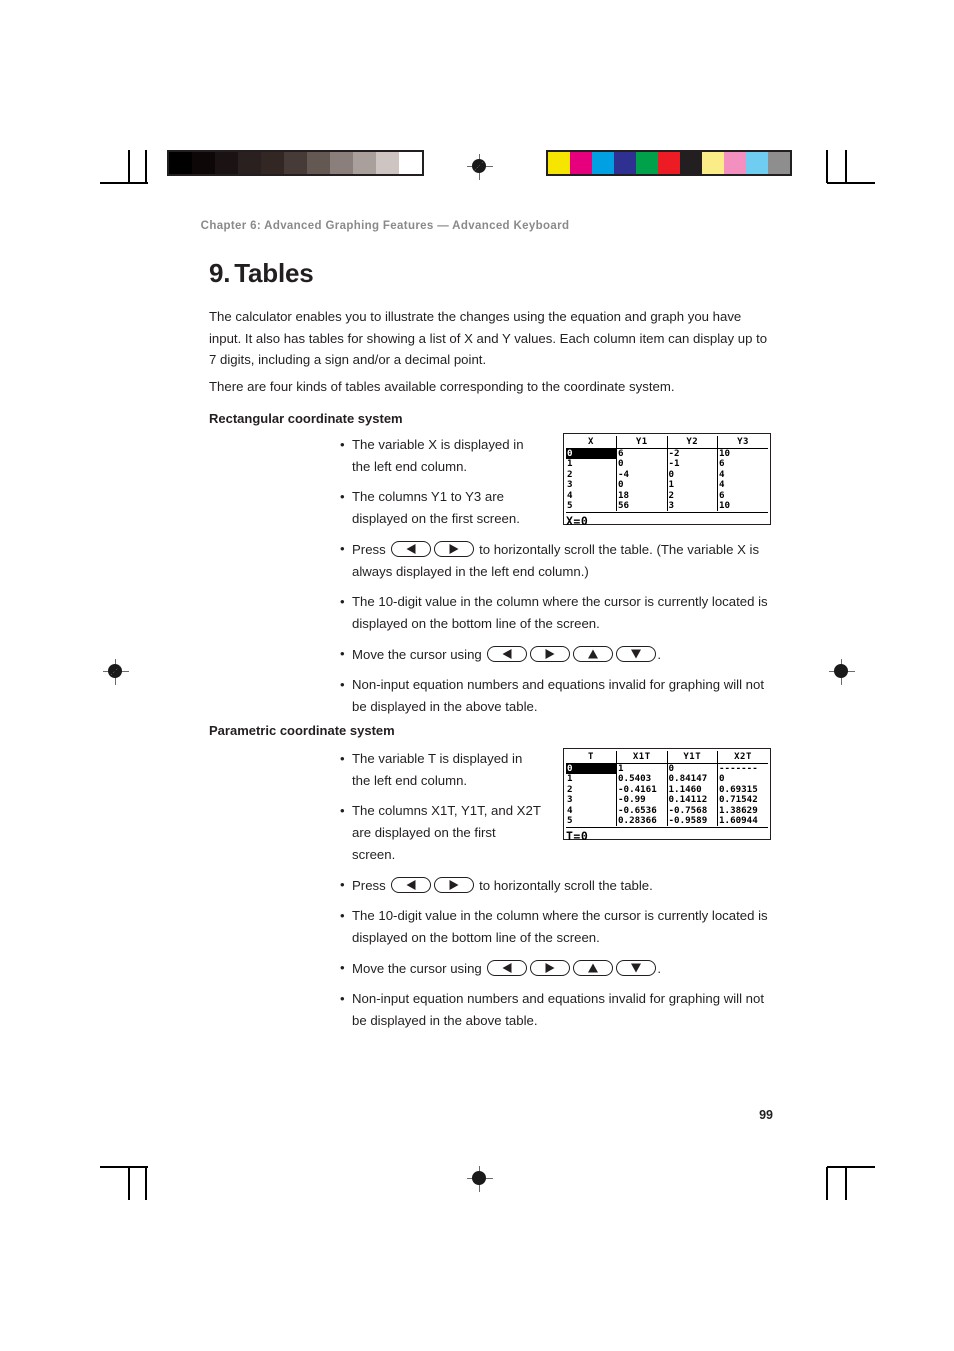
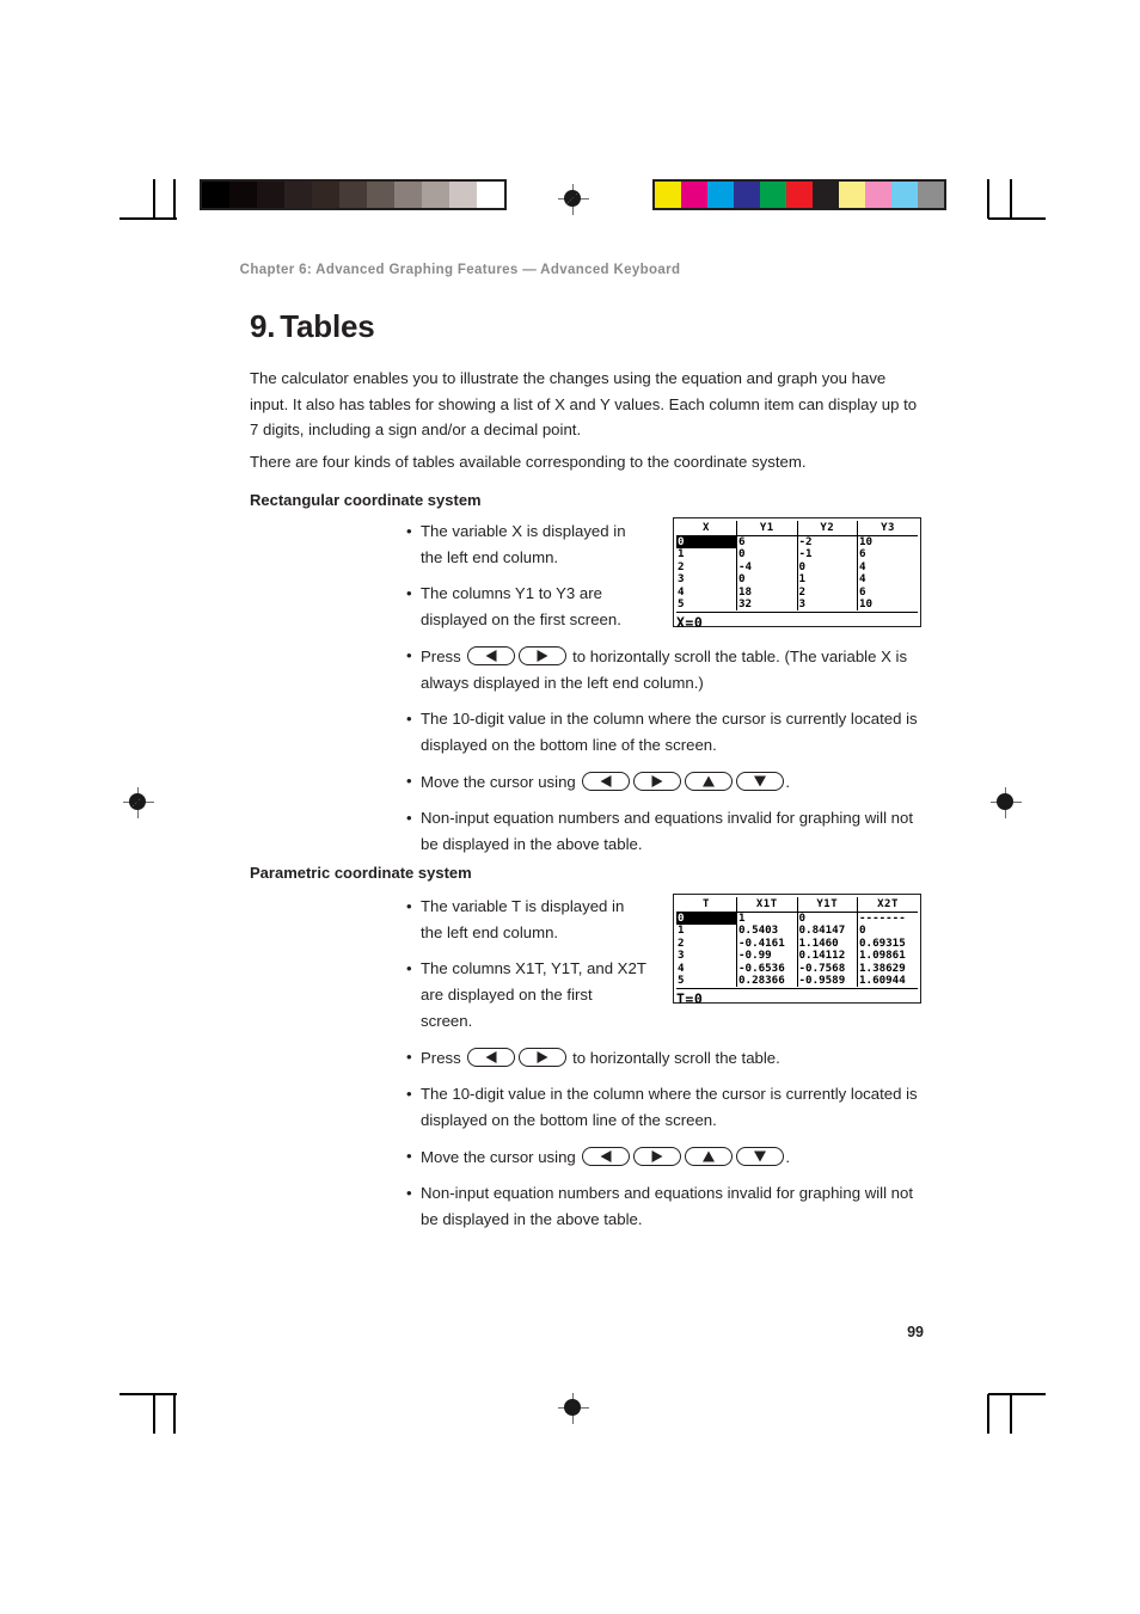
  Chapter 6: Advanced Graphing Features — Advanced Keyboard
  9. Tables
  The calculator enables you to illustrate the changes using the equation and graph you have input. It also has tables for showing a list of X and Y values. Each column item can display up to 7 digits, including a sign and/or a decimal point.
  There are four kinds of tables available corresponding to the coordinate system.
  Rectangular coordinate system
  The variable X is displayed in the left end column.
  The columns Y1 to Y3 are displayed on the first screen.
  Press to horizontally scroll the table. (The variable X is always displayed in the left end column.)
  The 10-digit value in the column where the cursor is currently located is displayed on the bottom line of the screen.
  Move the cursor using .
  Non-input equation numbers and equations invalid for graphing will not be displayed in the above table.
  X	Y1	Y2	Y3
  0	6	-2	10
  1	0	-1	6
  2	-4	0	4
  3	0	1	4
  4	18	2	6
- 5	56	3	10
+ 5	32	3	10
  X=0
  Parametric coordinate system
  The variable T is displayed in the left end column.
  The columns X1T, Y1T, and X2T are displayed on the first screen.
  Press to horizontally scroll the table.
  The 10-digit value in the column where the cursor is currently located is displayed on the bottom line of the screen.
  Move the cursor using .
  Non-input equation numbers and equations invalid for graphing will not be displayed in the above table.
  T	X1T	Y1T	X2T
  0	1	0	-------
  1	0.5403	0.84147	0
  2	-0.4161	1.1460	0.69315
- 3	-0.99	0.14112	0.71542
+ 3	-0.99	0.14112	1.09861
  4	-0.6536	-0.7568	1.38629
  5	0.28366	-0.9589	1.60944
  T=0
  99
